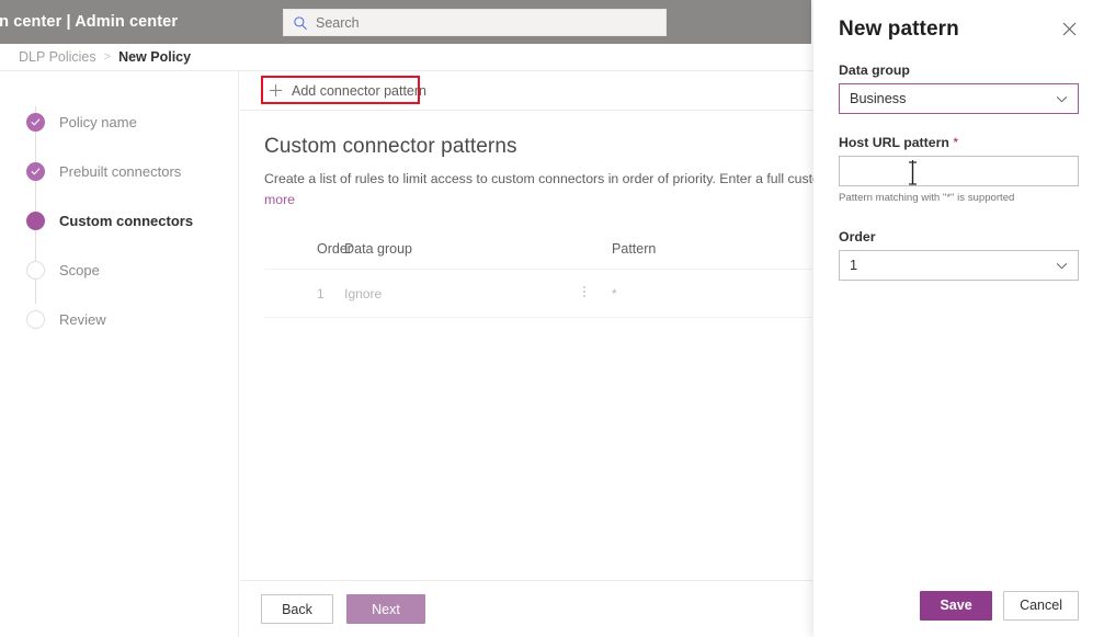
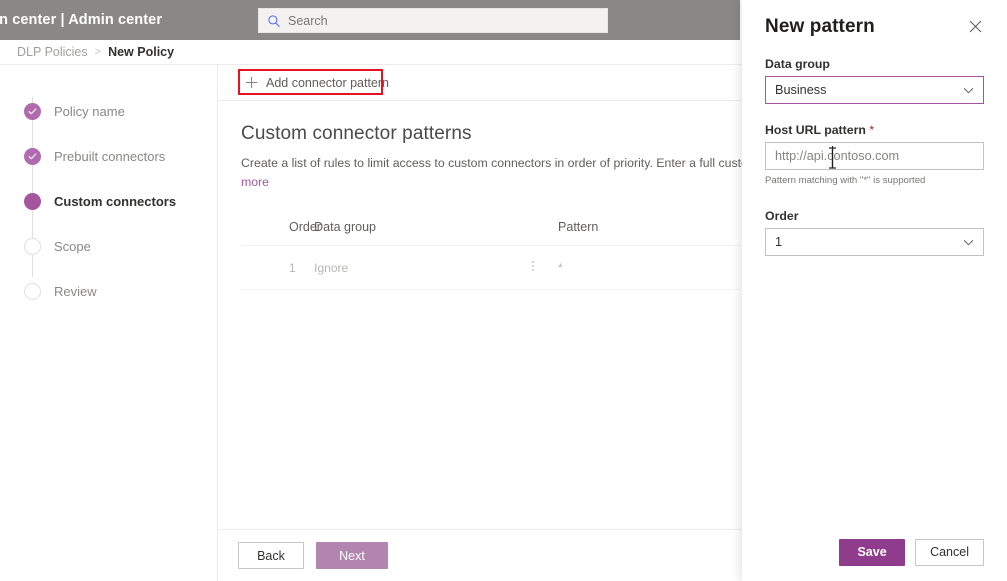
  n center | Admin center
  Search
  DLP Policies
  >
  New Policy
  Policy name
  Prebuilt connectors
  Custom connectors
  Scope
  Review
  Add connector pattern
  Custom connector patterns
  Create a list of rules to limit access to custom connectors in order of priority. Enter a full cust
  more
  Order	Data group		Pattern
  1	Ignore		*
  Back
  Next
  New pattern
  Data group
  Business
  Host URL pattern *
+ http://api.contoso.com
  Pattern matching with "*" is supported
  Order
  1
  Save
  Cancel
